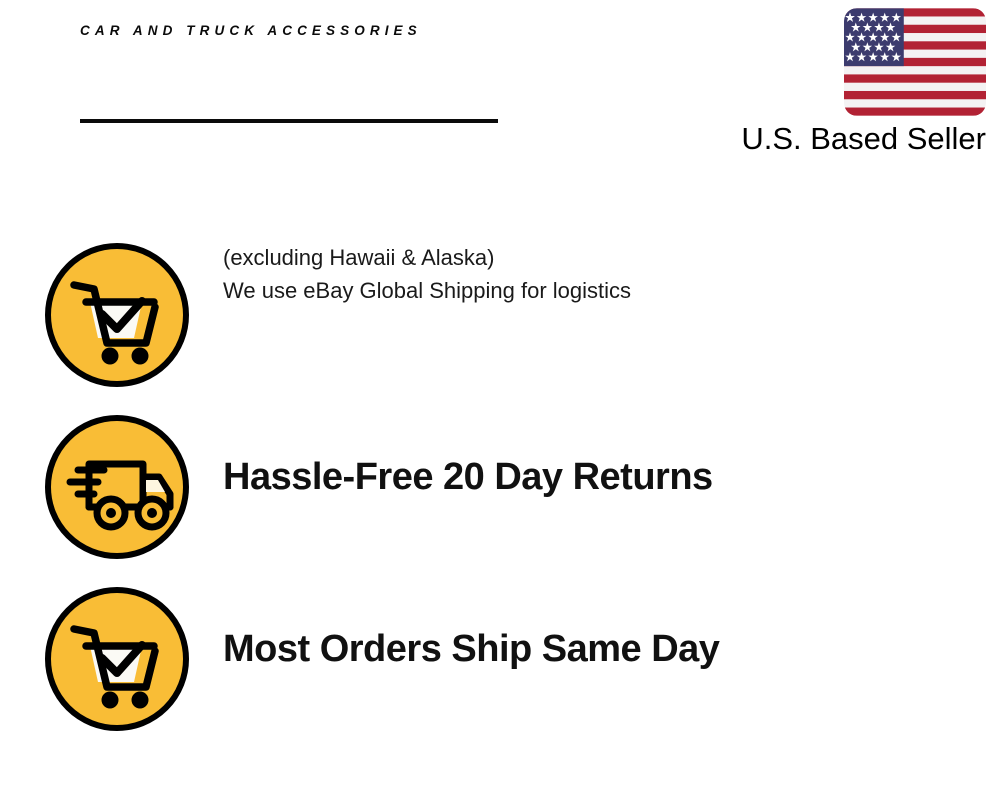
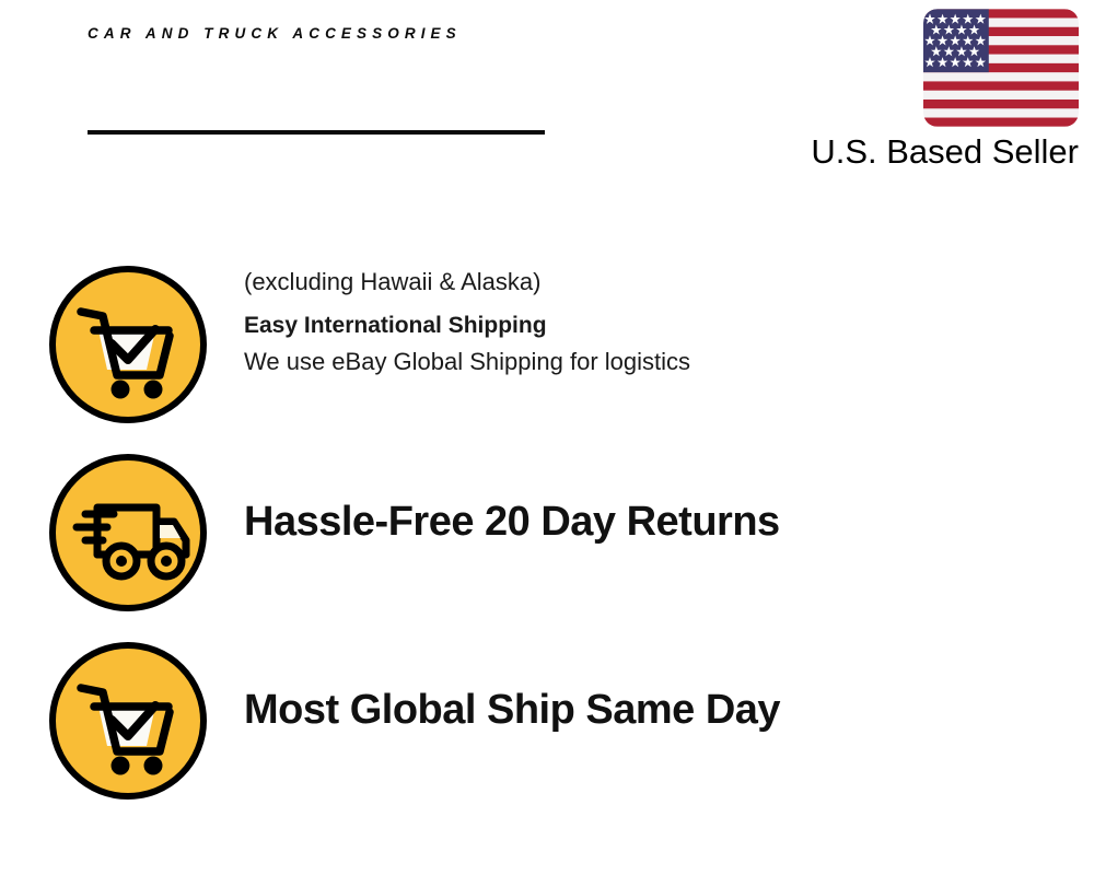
  CAR AND TRUCK ACCESSORIES
  U.S. Based Seller
  (excluding Hawaii & Alaska)
+ Easy International Shipping
  We use eBay Global Shipping for logistics
  Hassle-Free 20 Day Returns
- Most Orders Ship Same Day
+ Most Global Ship Same Day
